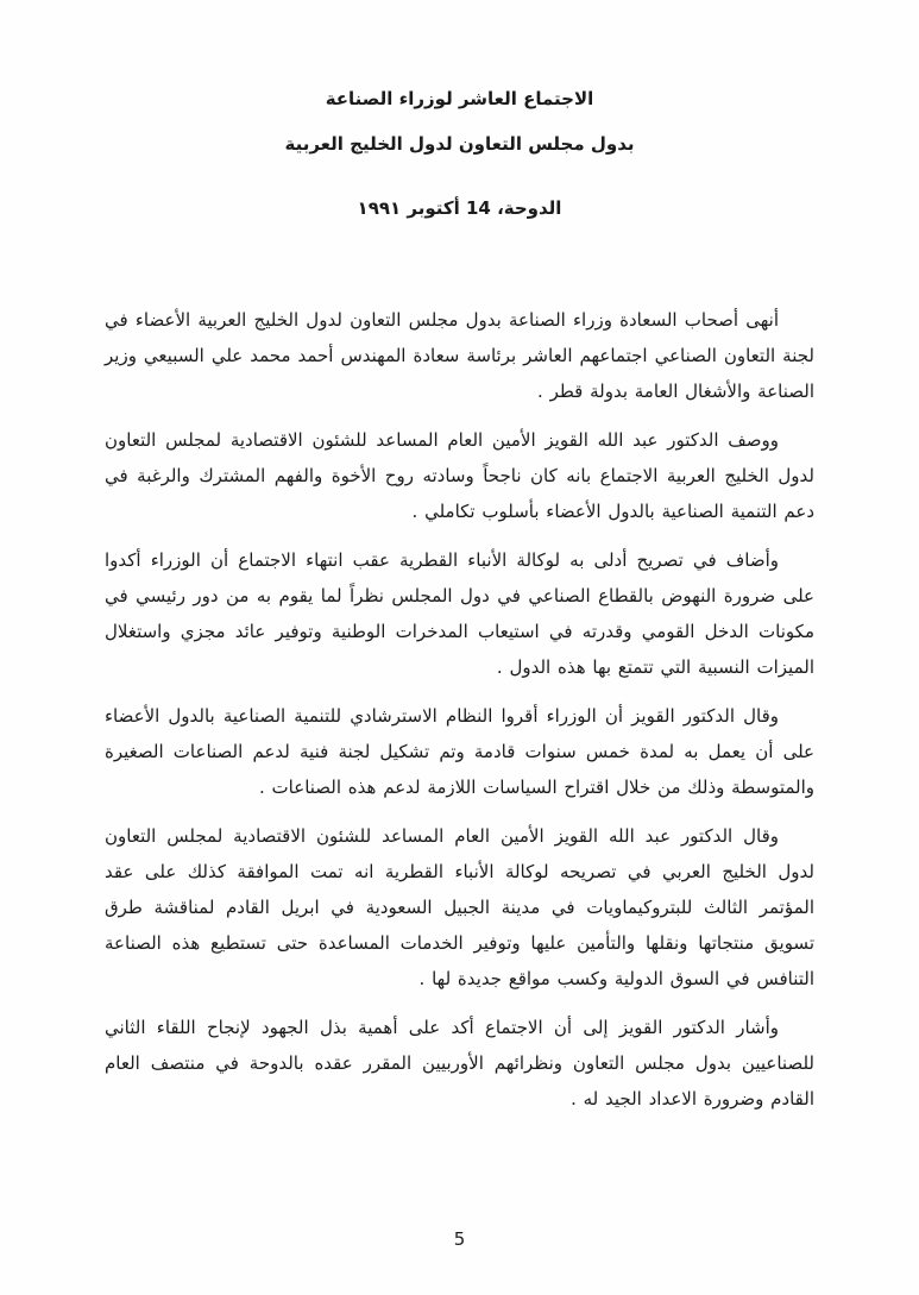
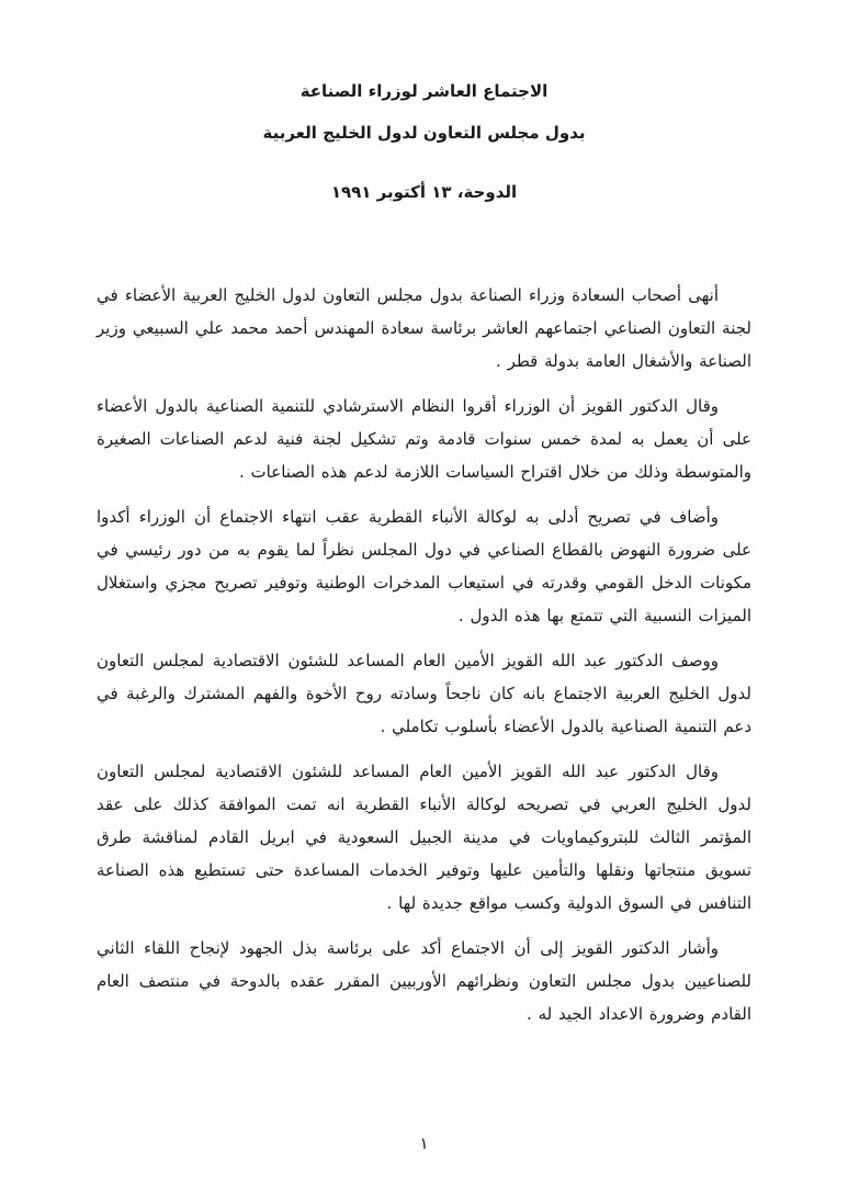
  الاجتماع العاشر لوزراء الصناعة
  بدول مجلس التعاون لدول الخليج العربية
- الدوحة، 14 أكتوبر ١٩٩١
+ الدوحة، ١٣ أكتوبر ١٩٩١
  أنهى أصحاب السعادة وزراء الصناعة بدول مجلس التعاون لدول الخليج العربية الأعضاء في لجنة التعاون الصناعي اجتماعهم العاشر برئاسة سعادة المهندس أحمد محمد علي السبيعي وزير الصناعة والأشغال العامة بدولة قطر .
- ووصف الدكتور عبد الله القويز الأمين العام المساعد للشئون الاقتصادية لمجلس التعاون لدول الخليج العربية الاجتماع بانه كان ناجحاً وسادته روح الأخوة والفهم المشترك والرغبة في دعم التنمية الصناعية بالدول الأعضاء بأسلوب تكاملي .
+ وقال الدكتور القويز أن الوزراء أقروا النظام الاسترشادي للتنمية الصناعية بالدول الأعضاء على أن يعمل به لمدة خمس سنوات قادمة وتم تشكيل لجنة فنية لدعم الصناعات الصغيرة والمتوسطة وذلك من خلال اقتراح السياسات اللازمة لدعم هذه الصناعات .
- وأضاف في تصريح أدلى به لوكالة الأنباء القطرية عقب انتهاء الاجتماع أن الوزراء أكدوا على ضرورة النهوض بالقطاع الصناعي في دول المجلس نظراً لما يقوم به من دور رئيسي في مكونات الدخل القومي وقدرته في استيعاب المدخرات الوطنية وتوفير عائد مجزي واستغلال الميزات النسبية التي تتمتع بها هذه الدول .
+ وأضاف في تصريح أدلى به لوكالة الأنباء القطرية عقب انتهاء الاجتماع أن الوزراء أكدوا على ضرورة النهوض بالقطاع الصناعي في دول المجلس نظراً لما يقوم به من دور رئيسي في مكونات الدخل القومي وقدرته في استيعاب المدخرات الوطنية وتوفير تصريح مجزي واستغلال الميزات النسبية التي تتمتع بها هذه الدول .
- وقال الدكتور القويز أن الوزراء أقروا النظام الاسترشادي للتنمية الصناعية بالدول الأعضاء على أن يعمل به لمدة خمس سنوات قادمة وتم تشكيل لجنة فنية لدعم الصناعات الصغيرة والمتوسطة وذلك من خلال اقتراح السياسات اللازمة لدعم هذه الصناعات .
+ ووصف الدكتور عبد الله القويز الأمين العام المساعد للشئون الاقتصادية لمجلس التعاون لدول الخليج العربية الاجتماع بانه كان ناجحاً وسادته روح الأخوة والفهم المشترك والرغبة في دعم التنمية الصناعية بالدول الأعضاء بأسلوب تكاملي .
  وقال الدكتور عبد الله القويز الأمين العام المساعد للشئون الاقتصادية لمجلس التعاون لدول الخليج العربي في تصريحه لوكالة الأنباء القطرية انه تمت الموافقة كذلك على عقد المؤتمر الثالث للبتروكيماويات في مدينة الجبيل السعودية في ابريل القادم لمناقشة طرق تسويق منتجاتها ونقلها والتأمين عليها وتوفير الخدمات المساعدة حتى تستطيع هذه الصناعة التنافس في السوق الدولية وكسب مواقع جديدة لها .
- وأشار الدكتور القويز إلى أن الاجتماع أكد على أهمية بذل الجهود لإنجاح اللقاء الثاني للصناعيين بدول مجلس التعاون ونظرائهم الأوربيين المقرر عقده بالدوحة في منتصف العام القادم وضرورة الاعداد الجيد له .
+ وأشار الدكتور القويز إلى أن الاجتماع أكد على برئاسة بذل الجهود لإنجاح اللقاء الثاني للصناعيين بدول مجلس التعاون ونظرائهم الأوربيين المقرر عقده بالدوحة في منتصف العام القادم وضرورة الاعداد الجيد له .
- 5
+ ١
